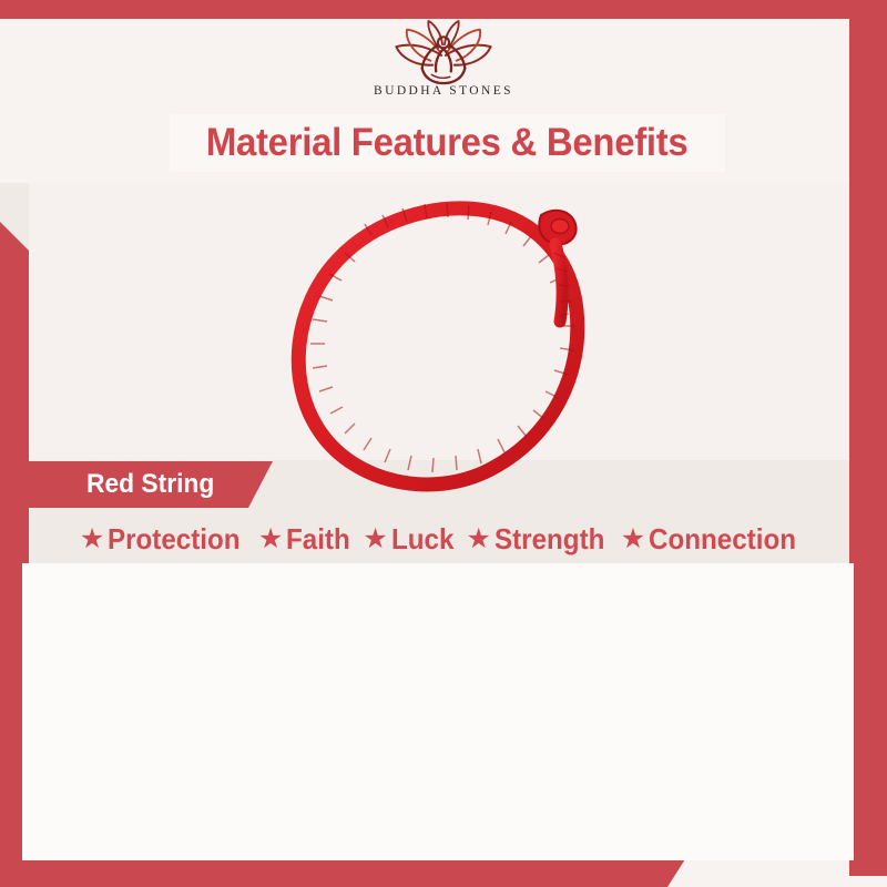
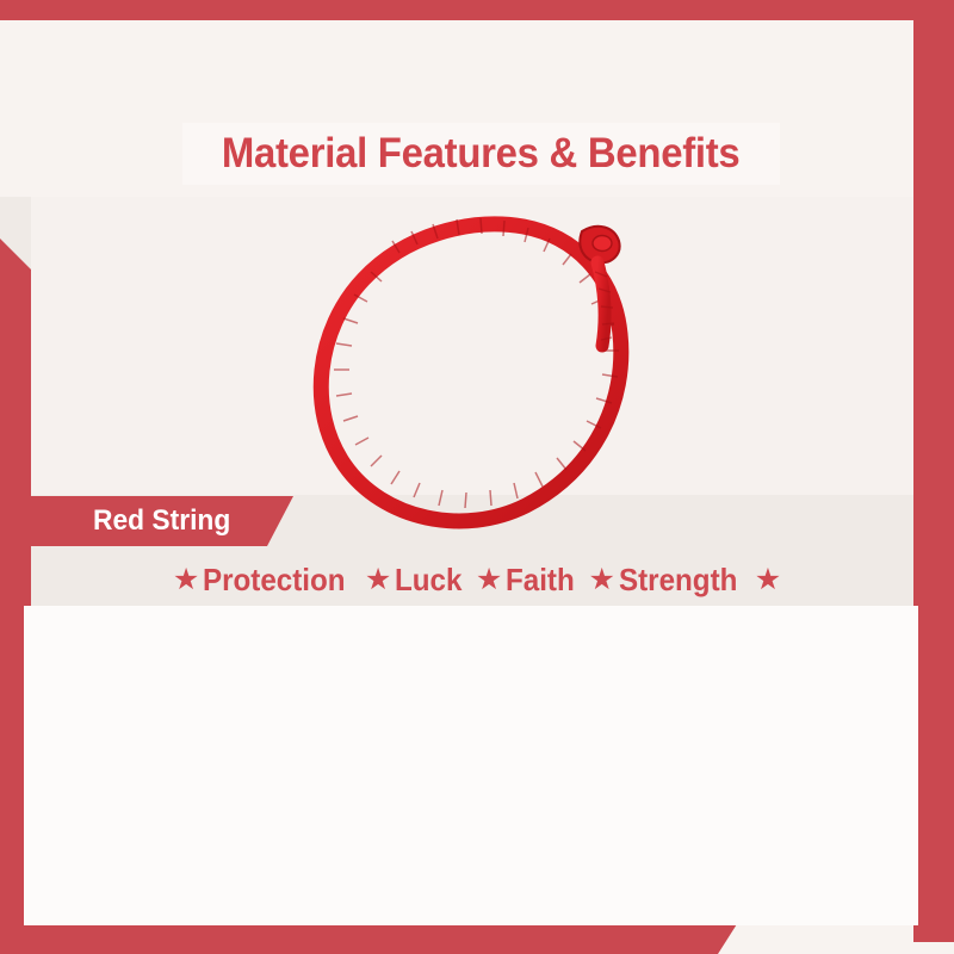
- BUDDHA STONES
  Material Features & Benefits
  Red String
  ★
  Protection
  ★
- Faith
+ Luck
  ★
- Luck
+ Faith
  ★
  Strength
  ★
- Connection
